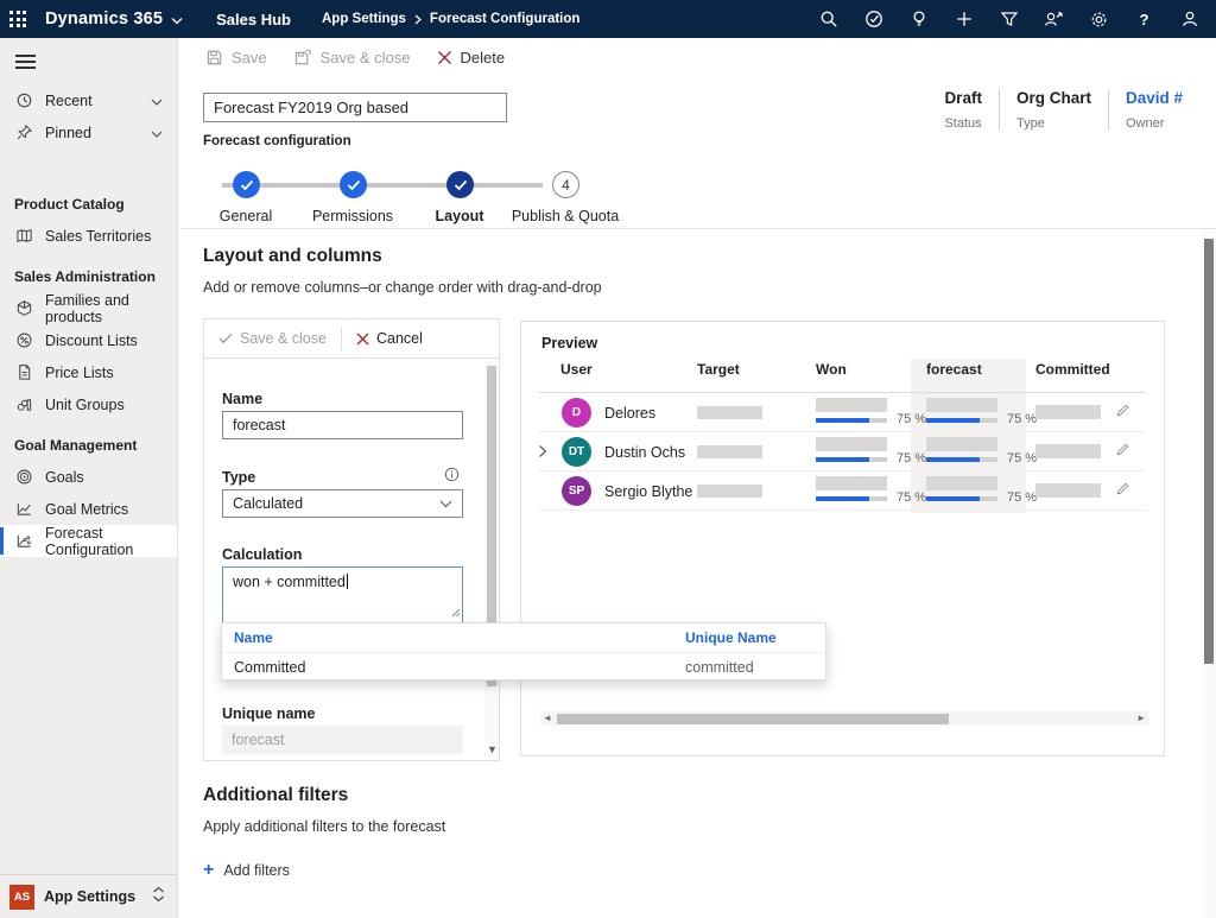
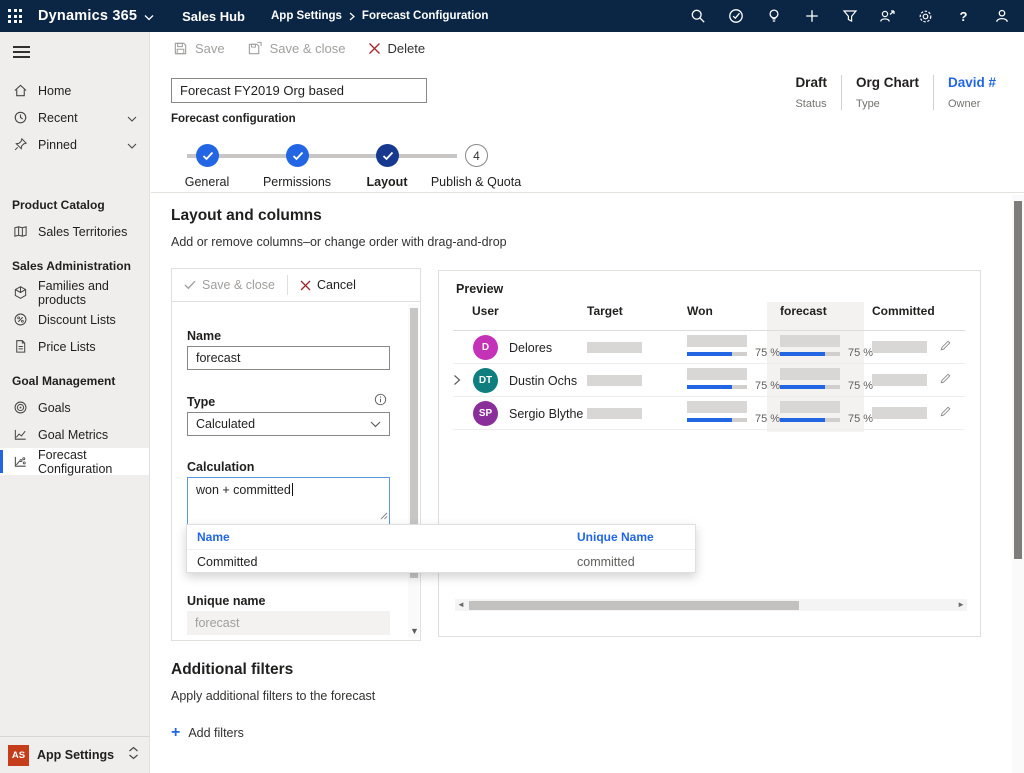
  Dynamics 365
  Sales Hub
  App Settings
  Forecast Configuration
  ?
+ Home
  Recent
  Pinned
  Product Catalog
  Sales Territories
  Sales Administration
  Families and products
  Discount Lists
  Price Lists
- Unit Groups
  Goal Management
  Goals
  Goal Metrics
  Forecast Configuration
  AS
  App Settings
  Save
  Save & close
  Delete
  Forecast FY2019 Org based
  Forecast configuration
  Draft
  Status
  Org Chart
  Type
  David #
  Owner
  4
  General
  Permissions
  Layout
  Publish & Quota
  Layout and columns
  Add or remove columns–or change order with drag-and-drop
  Save & close
  Cancel
  Name
  forecast
  Type
  Calculated
  Calculation
  won + committed
  Unique name
  forecast
  ▼
  Name
  Unique Name
  Committed
  committed
  Preview
  User
  Target
  Won
  forecast
  Committed
  D
  Delores
  75 %
  75 %
  DT
  Dustin Ochs
  75 %
  75 %
  SP
  Sergio Blythe
  75 %
  75 %
  ◄
  ►
  Additional filters
  Apply additional filters to the forecast
  +
  Add filters
